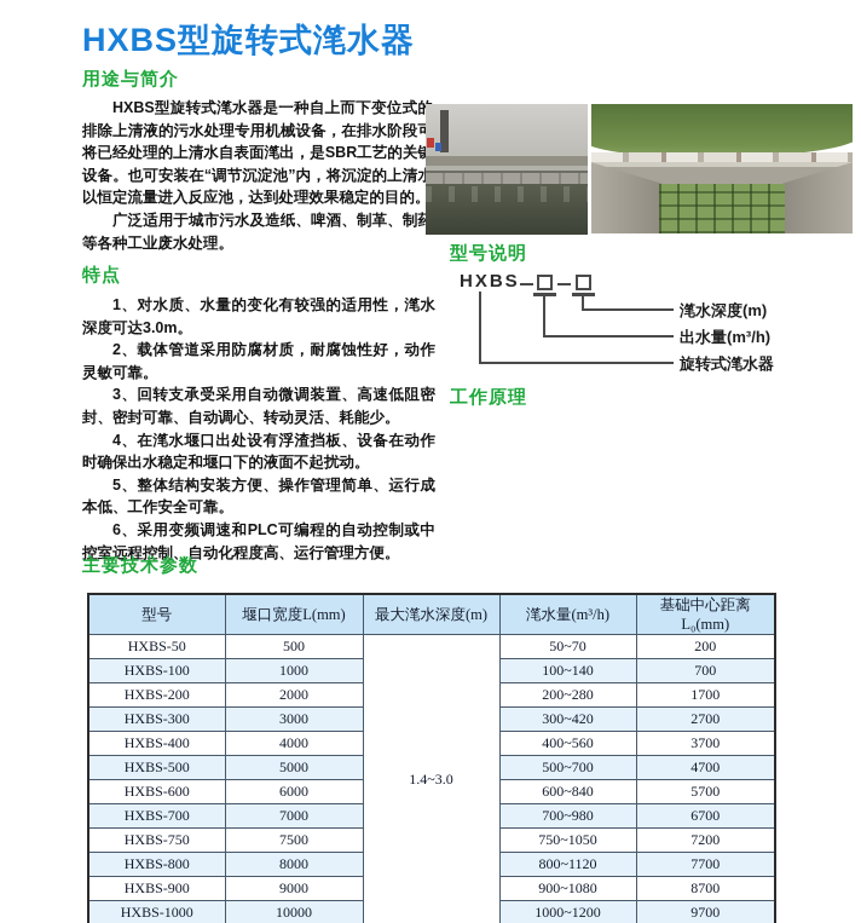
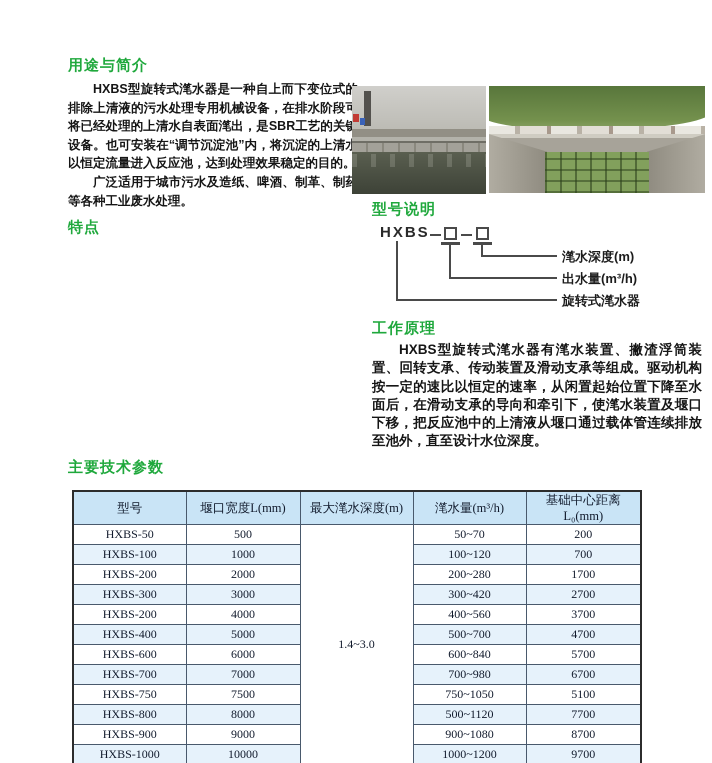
- HXBS型旋转式滗水器
  用途与简介
  HXBS型旋转式滗水器是一种自上而下变位式排除上清液的污水处理专用机械设备，在排水阶段将已经处理的上清水自表面滗出，是SBR工艺的关设备。也可安装在“调节沉淀池”内，将沉淀的上清以恒定流量进入反应池，达到处理效果稳定的目的。
  广泛适用于城市污水及造纸、啤酒、制革、制等各种工业废水处理。
  型号说明
  HXBS
  滗水深度(m)
  出水量(m³/h)
  旋转式滗水器
  特点
- 1、对水质、水量的变化有较强的适用性，滗水深度可达3.0m。
- 2、载体管道采用防腐材质，耐腐蚀性好，动作灵敏可靠。
- 3、回转支承受采用自动微调装置、高速低阻密封、密封可靠、自动调心、转动灵活、耗能少。
- 4、在滗水堰口出处设有浮渣挡板、设备在动作时确保出水稳定和堰口下的液面不起扰动。
- 5、整体结构安装方便、操作管理简单、运行成本低、工作安全可靠。
- 6、采用变频调速和PLC可编程的自动控制或中控室远程控制、自动化程度高、运行管理方便。
  工作原理
+ HXBS型旋转式滗水器有滗水装置、撇渣浮筒装置、回转支承、传动装置及滑动支承等组成。驱动机构按一定的速比以恒定的速率，从闲置起始位置下降至水面后，在滑动支承的导向和牵引下，使滗水装置及堰口下移，把反应池中的上清液从堰口通过载体管连续排放至池外，直至设计水位深度。
  主要技术参数
  型号	堰口宽度L(mm)	最大滗水深度(m)	滗水量(m³/h)	基础中心距离L₀(mm)
  HXBS-50	500	1.4~3.0	50~70	200
- HXBS-100	1000	100~140	700
+ HXBS-100	1000	100~120	700
  HXBS-200	2000	200~280	1700
  HXBS-300	3000	300~420	2700
- HXBS-400	4000	400~560	3700
+ HXBS-200	4000	400~560	3700
- HXBS-500	5000	500~700	4700
+ HXBS-400	5000	500~700	4700
  HXBS-600	6000	600~840	5700
  HXBS-700	7000	700~980	6700
- HXBS-750	7500	750~1050	7200
+ HXBS-750	7500	750~1050	5100
- HXBS-800	8000	800~1120	7700
+ HXBS-800	8000	500~1120	7700
  HXBS-900	9000	900~1080	8700
  HXBS-1000	10000	1000~1200	9700
